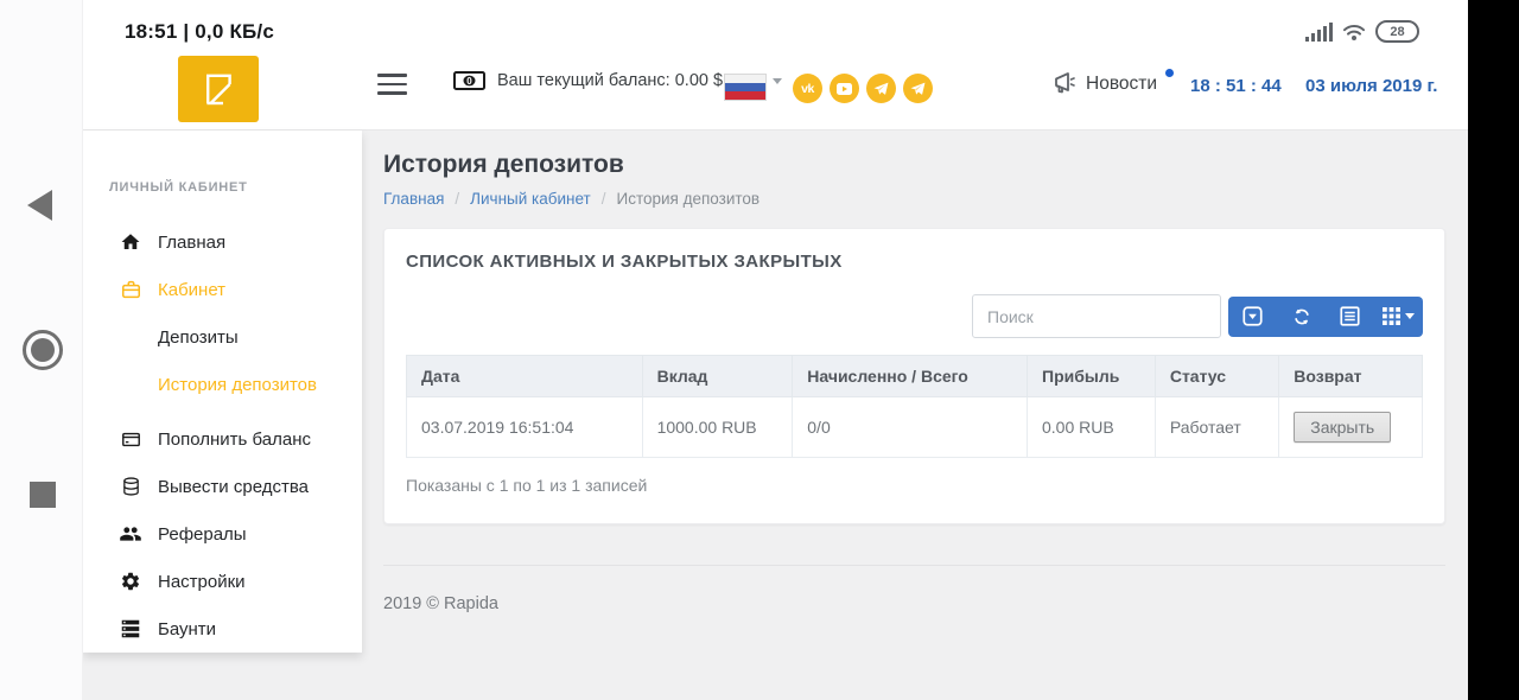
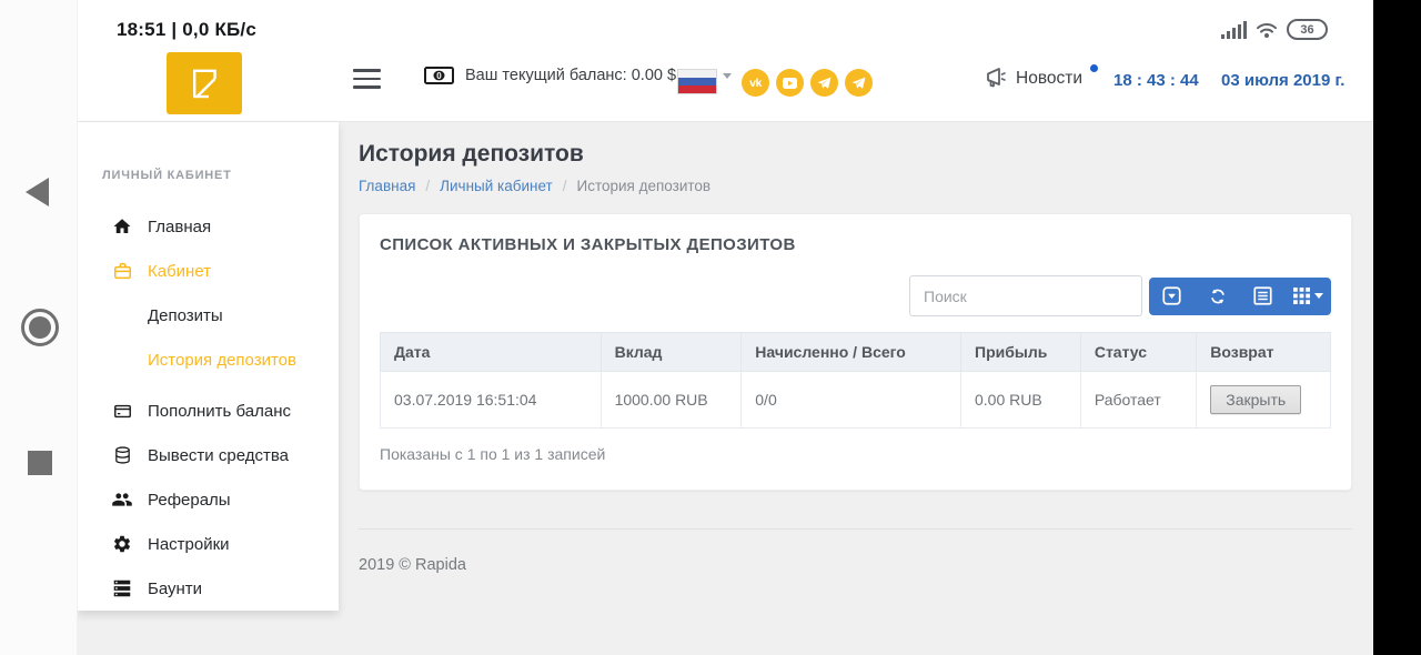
  18:51 | 0,0 КБ/с
- 28
+ 36
  0
  Ваш текущий баланс: 0.00 $
  vk
  Новости
- 18 : 51 : 44
+ 18 : 43 : 44
  03 июля 2019 г.
  ЛИЧНЫЙ КАБИНЕТ
  Главная
  Кабинет
  Депозиты
  История депозитов
  Пополнить баланс
  Вывести средства
  Рефералы
  Настройки
  Баунти
  История депозитов
  Главная
  /
  Личный кабинет
  /
  История депозитов
- СПИСОК АКТИВНЫХ И ЗАКРЫТЫХ ЗАКРЫТЫХ
+ СПИСОК АКТИВНЫХ И ЗАКРЫТЫХ ДЕПОЗИТОВ
  Поиск
  Дата	Вклад	Начисленно / Всего	Прибыль	Статус	Возврат
  03.07.2019 16:51:04	1000.00 RUB	0/0	0.00 RUB	Работает	Закрыть
  Показаны с 1 по 1 из 1 записей
  2019 © Rapida
